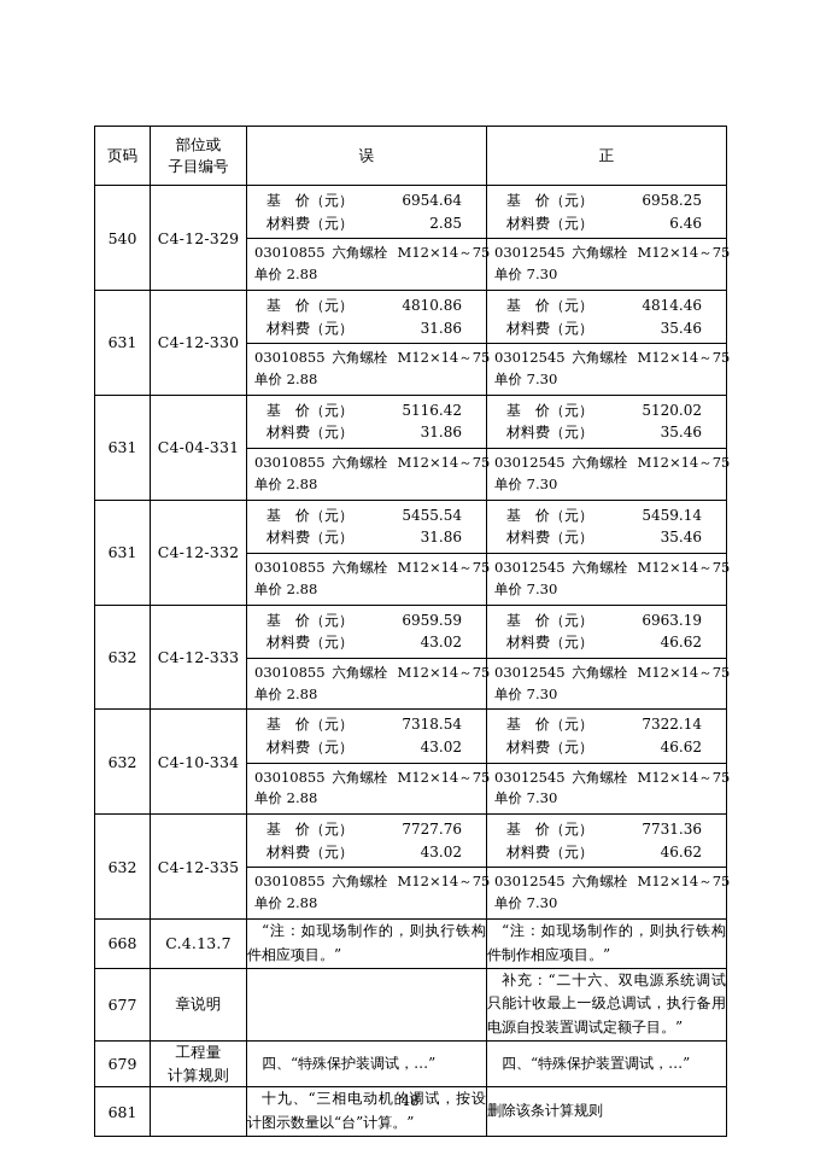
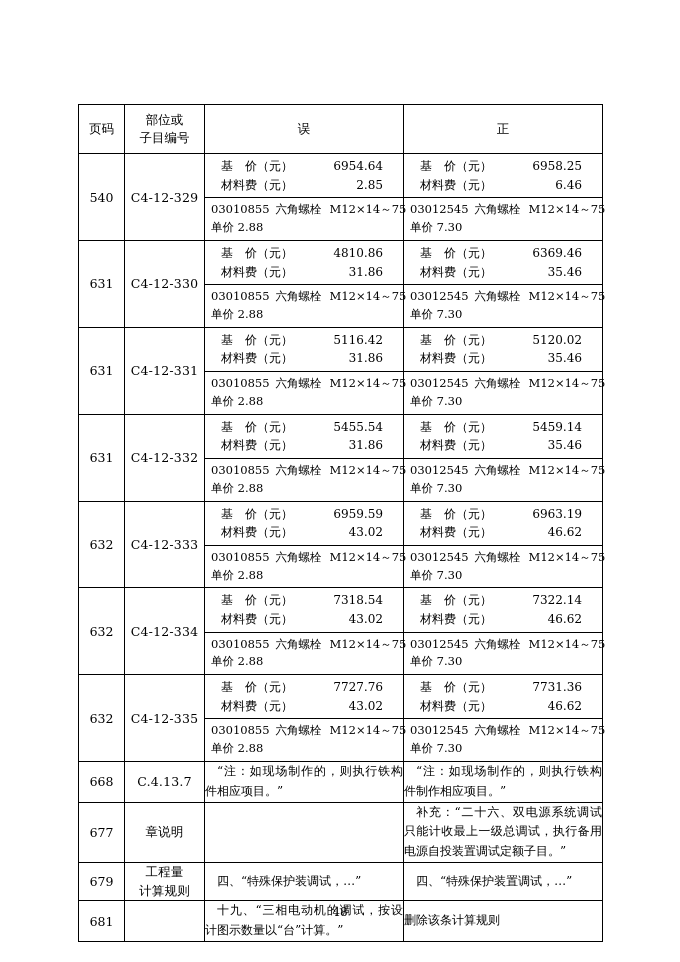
  页码	部位或 子目编号	误	正
  540	C4-12-329	基 价（元） 6954.64 材料费（元） 2.85 03010855 六角螺栓 M12×14～75 单价 2.88	基 价（元） 6958.25 材料费（元） 6.46 03012545 六角螺栓 M12×14～75 单价 7.30
- 631	C4-12-330	基 价（元） 4810.86 材料费（元） 31.86 03010855 六角螺栓 M12×14～75 单价 2.88	基 价（元） 4814.46 材料费（元） 35.46 03012545 六角螺栓 M12×14～75 单价 7.30
+ 631	C4-12-330	基 价（元） 4810.86 材料费（元） 31.86 03010855 六角螺栓 M12×14～75 单价 2.88	基 价（元） 6369.46 材料费（元） 35.46 03012545 六角螺栓 M12×14～75 单价 7.30
- 631	C4-04-331	基 价（元） 5116.42 材料费（元） 31.86 03010855 六角螺栓 M12×14～75 单价 2.88	基 价（元） 5120.02 材料费（元） 35.46 03012545 六角螺栓 M12×14～75 单价 7.30
+ 631	C4-12-331	基 价（元） 5116.42 材料费（元） 31.86 03010855 六角螺栓 M12×14～75 单价 2.88	基 价（元） 5120.02 材料费（元） 35.46 03012545 六角螺栓 M12×14～75 单价 7.30
  631	C4-12-332	基 价（元） 5455.54 材料费（元） 31.86 03010855 六角螺栓 M12×14～75 单价 2.88	基 价（元） 5459.14 材料费（元） 35.46 03012545 六角螺栓 M12×14～75 单价 7.30
  632	C4-12-333	基 价（元） 6959.59 材料费（元） 43.02 03010855 六角螺栓 M12×14～75 单价 2.88	基 价（元） 6963.19 材料费（元） 46.62 03012545 六角螺栓 M12×14～75 单价 7.30
- 632	C4-10-334	基 价（元） 7318.54 材料费（元） 43.02 03010855 六角螺栓 M12×14～75 单价 2.88	基 价（元） 7322.14 材料费（元） 46.62 03012545 六角螺栓 M12×14～75 单价 7.30
+ 632	C4-12-334	基 价（元） 7318.54 材料费（元） 43.02 03010855 六角螺栓 M12×14～75 单价 2.88	基 价（元） 7322.14 材料费（元） 46.62 03012545 六角螺栓 M12×14～75 单价 7.30
  632	C4-12-335	基 价（元） 7727.76 材料费（元） 43.02 03010855 六角螺栓 M12×14～75 单价 2.88	基 价（元） 7731.36 材料费（元） 46.62 03012545 六角螺栓 M12×14～75 单价 7.30
  668	C.4.13.7	“注：如现场制作的，则执行铁构件相应项目。”	“注：如现场制作的，则执行铁构件制作相应项目。”
  677	章说明		补充：“二十六、双电源系统调试只能计收最上一级总调试，执行备用电源自投装置调试定额子目。”
  679	工程量 计算规则	四、“特殊保护装调试，…”	四、“特殊保护装置调试，…”
  681		十九、“三相电动机的调试，按设计图示数量以“台”计算。”	删除该条计算规则
  48
